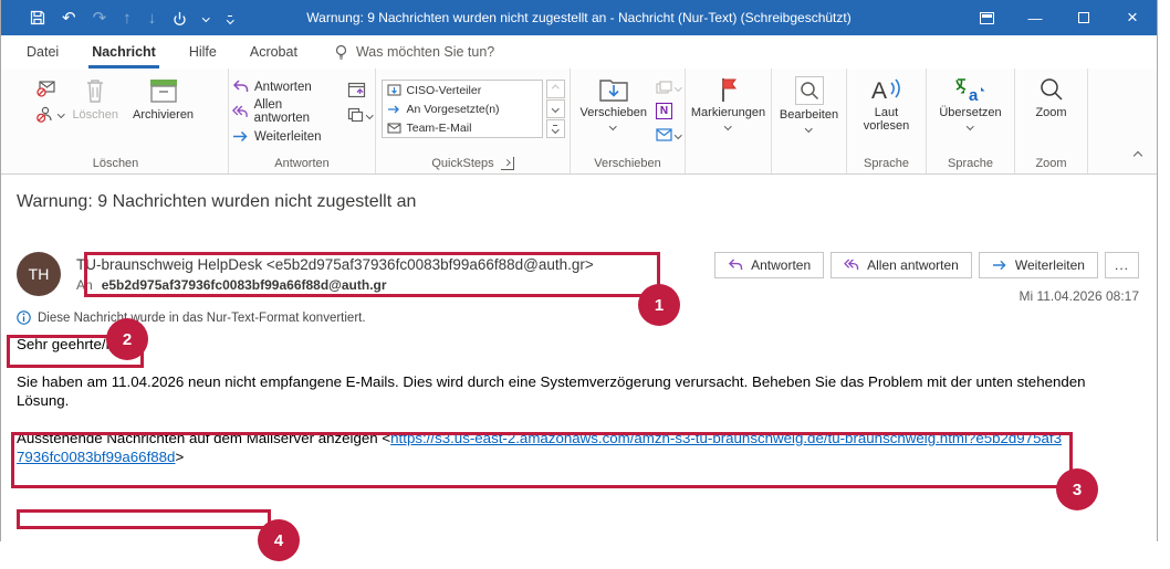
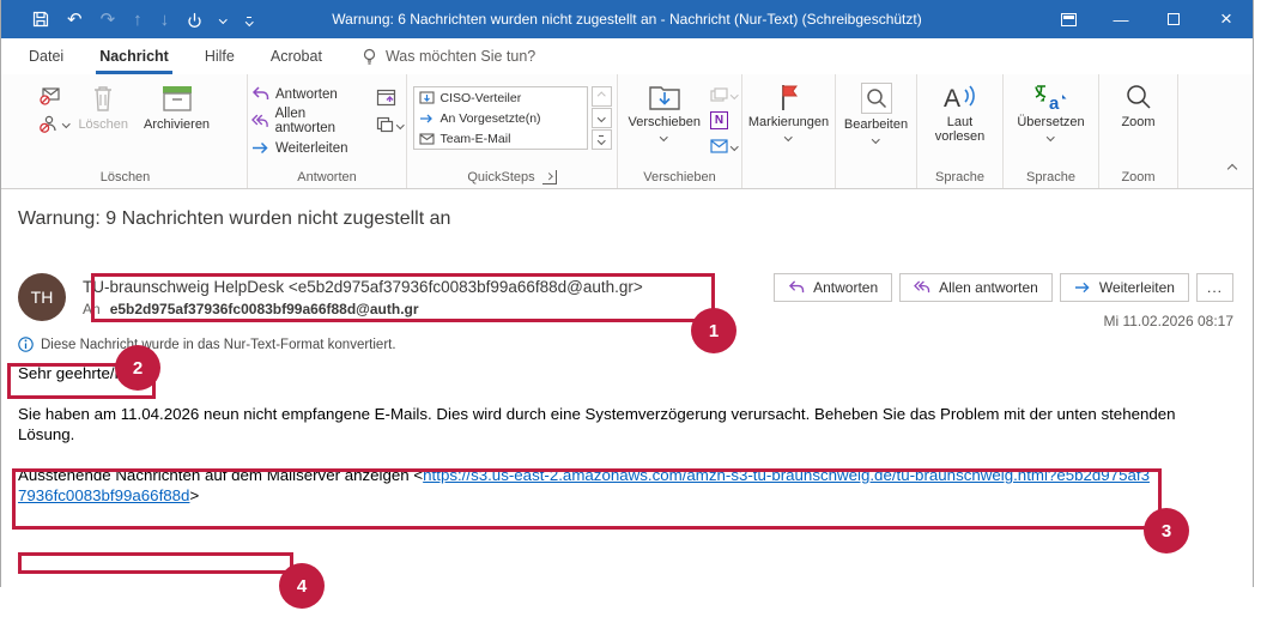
  ↶
  ↷
  ↑
  ↓
- Warnung: 9 Nachrichten wurden nicht zugestellt an - Nachricht (Nur-Text) (Schreibgeschützt)
+ Warnung: 6 Nachrichten wurden nicht zugestellt an - Nachricht (Nur-Text) (Schreibgeschützt)
  —
  ×
  Datei
  Nachricht
  Hilfe
  Acrobat
  Was möchten Sie tun?
  Löschen
  Archivieren
  Löschen
  Antworten
  Allen antworten
  Weiterleiten
  Antworten
  CISO-Verteiler
  An Vorgesetzte(n)
  Team-E-Mail
  QuickSteps
  Verschieben
  N
  Verschieben
  Markierungen
  Bearbeiten
  A
  Laut
  vorlesen
  Sprache
  a
  Übersetzen
  Sprache
  Zoom
  Zoom
  Warnung: 9 Nachrichten wurden nicht zugestellt an
  TH
  TU-braunschweig HelpDesk <e5b2d975af37936fc0083bf99a66f88d@auth.gr>
  An
  e5b2d975af37936fc0083bf99a66f88d@auth.gr
  Antworten
  Allen antworten
  Weiterleiten
  ...
- Mi 11.04.2026 08:17
+ Mi 11.02.2026 08:17
  Diese Nachrich wurde in das Nur-Text-Format konvertiert.
  Sehr geehrte/
  Sie haben am 11.04.2026 neun nicht empfangene E-Mails. Dies wird durch eine Systemverzögerung verursacht. Beheben Sie das Problem mit der unten stehenden Lösung.
  Ausstehende Nachrichten auf dem Mailserver anzeigen <https://s3.us-east-2.amazonaws.com/amzn-s3-tu-braunschweig.de/tu-braunschweig.html?e5b2d975af37936fc0083bf99a66f88d>
  1
  2
  3
  4
